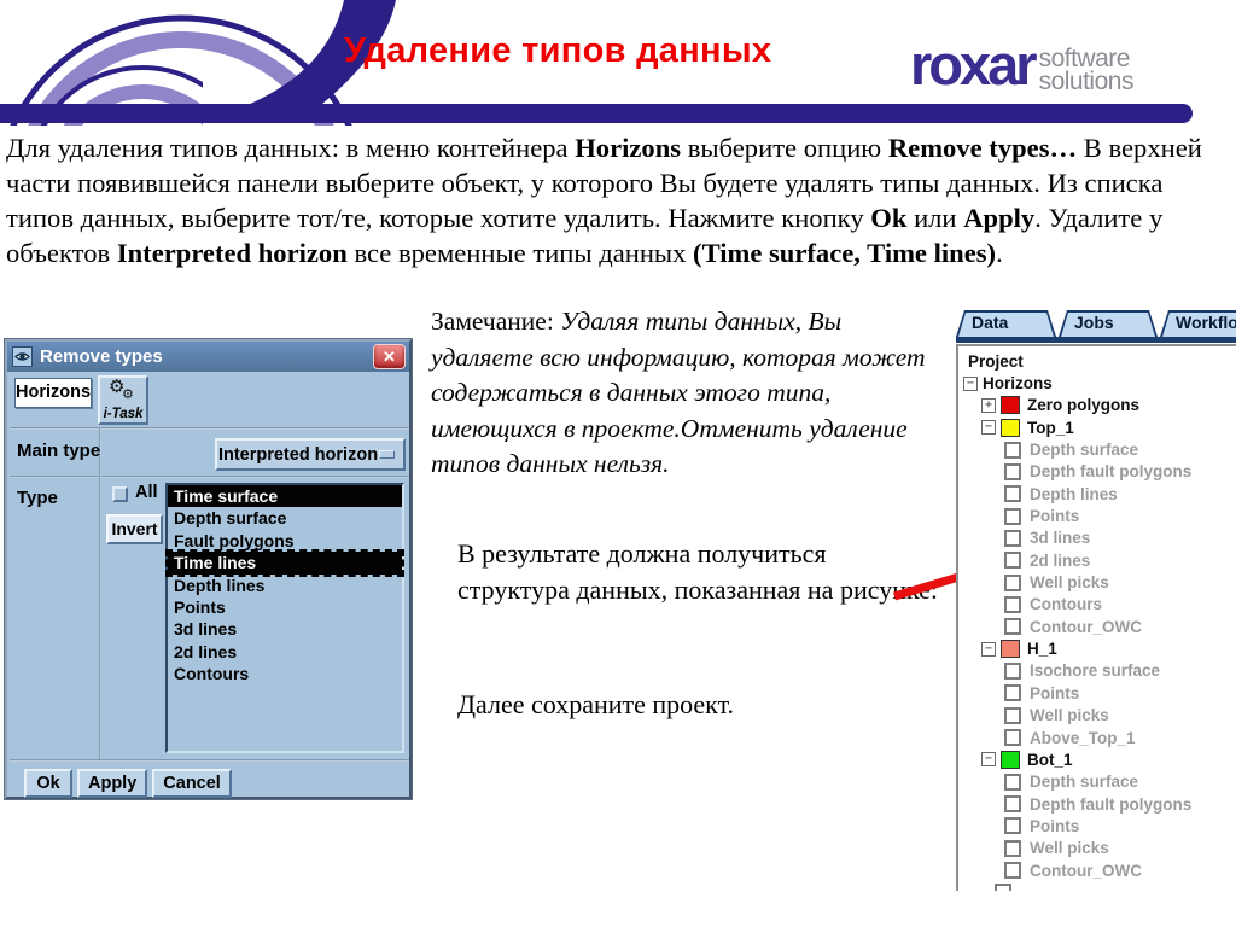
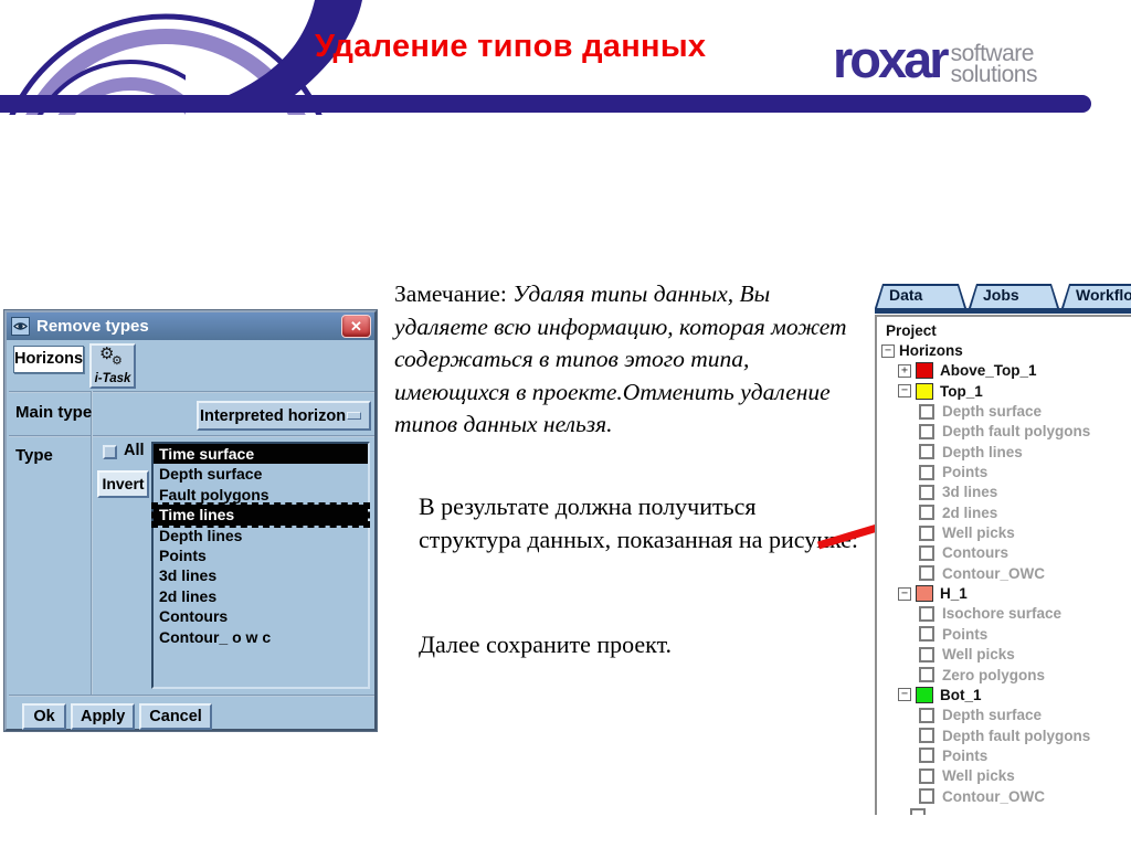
  Удаление типов данных
  roxar
  software
  solutions
- Для удаления типов данных: в меню контейнера Horizons выберите опцию Remove types… В верхней части появившейся панели выберите объект, у которого Вы будете удалять типы данных. Из списка типов данных, выберите тот/те, которые хотите удалить. Нажмите кнопку Ok или Apply. Удалите у объектов Interpreted horizon все временные типы данных (Time surface, Time lines).
- Замечание: Удаляя типы данных, Вы удаляете всю информацию, которая может содержаться в данных этого типа, имеющихся в проекте.Отменить удаление типов данных нельзя.
+ Замечание: Удаляя типы данных, Вы удаляете всю информацию, которая может содержаться в типов этого типа, имеющихся в проекте.Отменить удаление типов данных нельзя.
  В результате должна получиться структура данных, показанная на рисун:
  Далее сохраните проект.
  Remove types
  ✕
  Horizons
  ⚙
  ⚙
  i-Task
  Main type
  Interpreted horizon
  Type
  All
  Invert
  Time surface
  Depth surface
  Fault polygons
  Time lines
  Depth lines
  Points
  3d lines
  2d lines
  Contours
+ Contour_ o w c
  Ok
  Apply
  Cancel
  Data
  Jobs
  Workflo
  Project
  −
  Horizons
  +
- Zero polygons
+ Above_Top_1
  −
  Top_1
  Depth surface
  Depth fault polygons
  Depth lines
  Points
  3d lines
  2d lines
  Well picks
  Contours
  Contour_OWC
  −
  H_1
  Isochore surface
  Points
  Well picks
- Above_Top_1
+ Zero polygons
  −
  Bot_1
  Depth surface
  Depth fault polygons
  Points
  Well picks
  Contour_OWC
